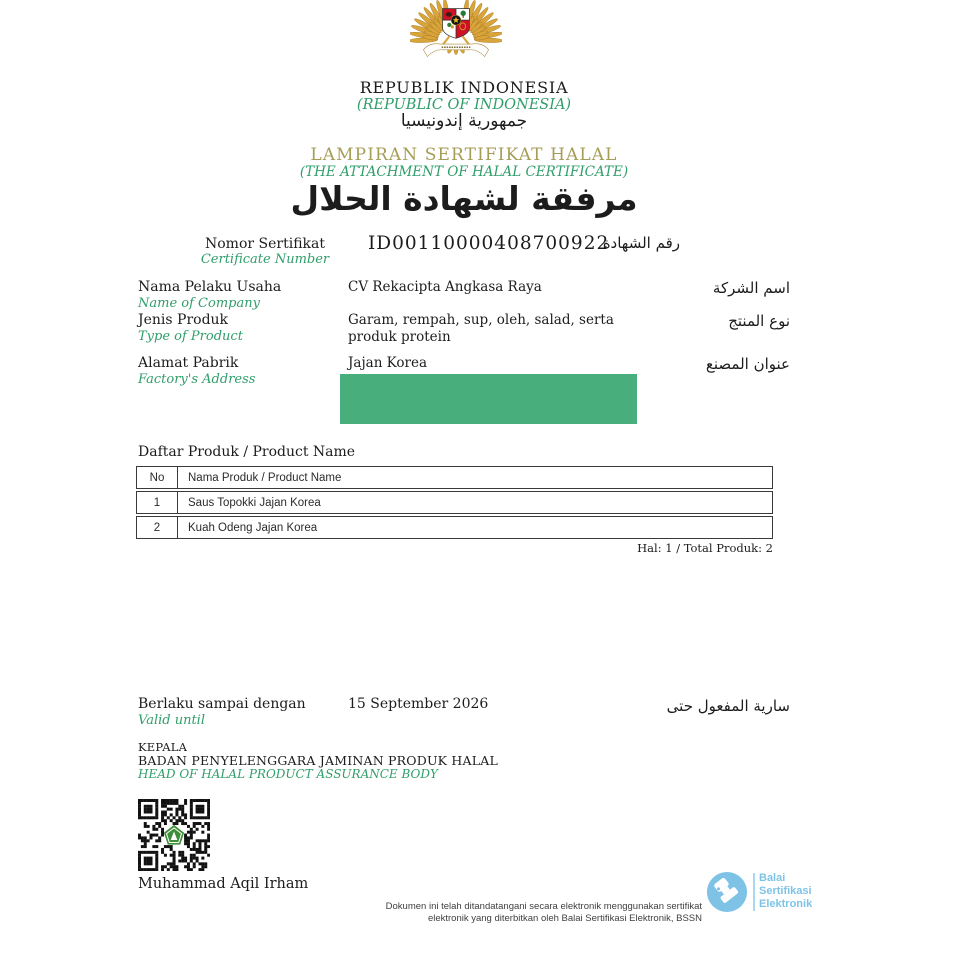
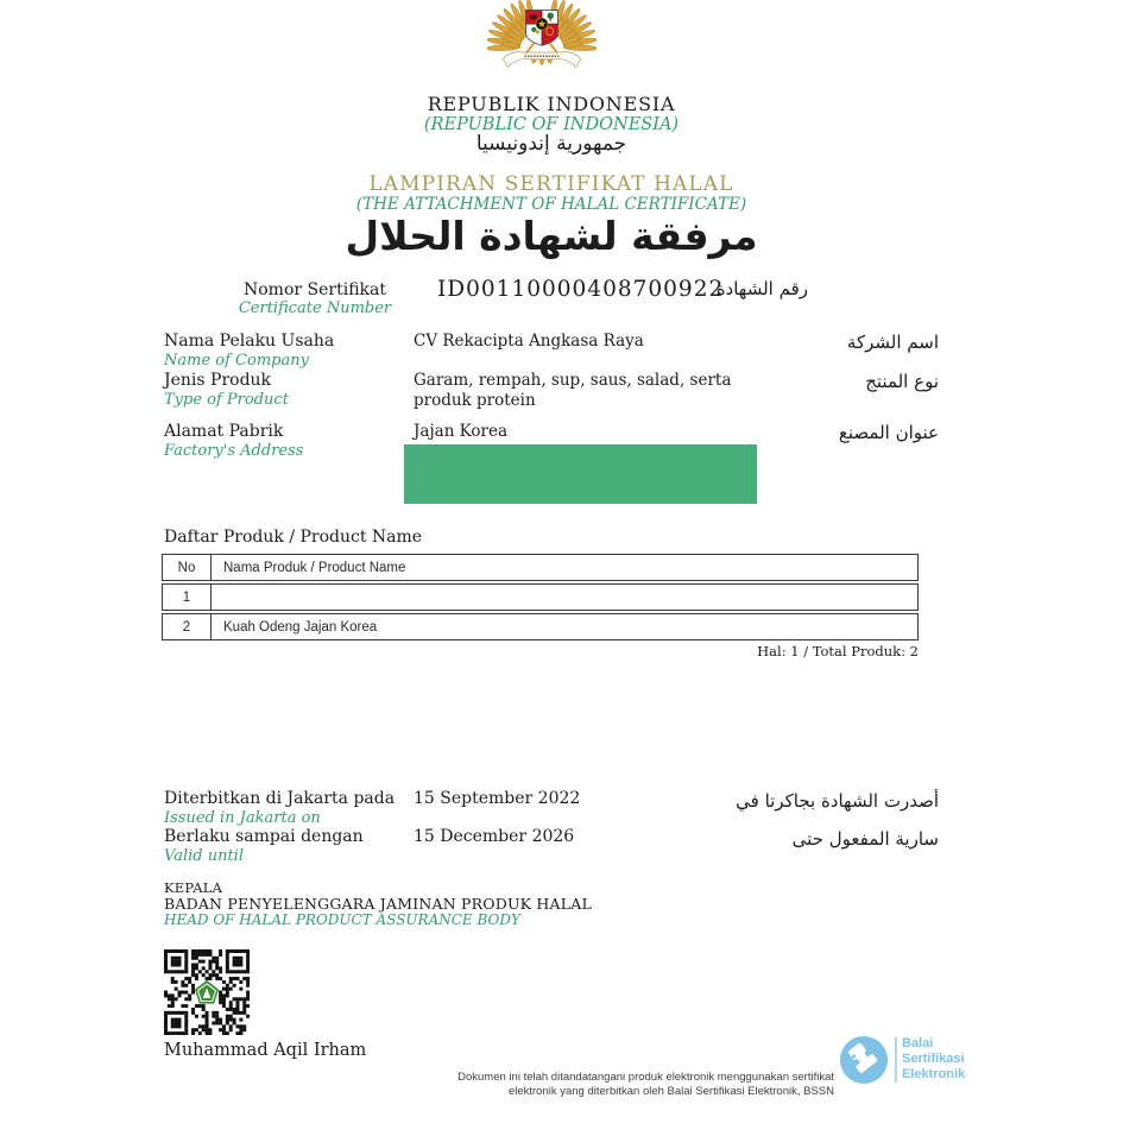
  REPUBLIK INDONESIA
  (REPUBLIC OF INDONESIA)
  جمهورية إندونيسيا
  LAMPIRAN SERTIFIKAT HALAL
  (THE ATTACHMENT OF HALAL CERTIFICATE)
  مرفقة لشهادة الحلال
  Nomor Sertifikat
  Certificate Number
  ID00110000408700922
  رقم الشهادة
  Nama Pelaku Usaha
  Name of Company
  CV Rekacipta Angkasa Raya
  اسم الشركة
  Jenis Produk
  Type of Product
- Garam, rempah, sup, oleh, salad, serta produk protein
+ Garam, rempah, sup, saus, salad, serta produk protein
  نوع المنتج
  Alamat Pabrik
  Factory's Address
  Jajan Korea
  عنوان المصنع
  Daftar Produk / Product Name
  No
  Nama Produk / Product Name
  1
- Saus Topokki Jajan Korea
  2
  Kuah Odeng Jajan Korea
  Hal: 1 / Total Produk: 2
+ Diterbitkan di Jakarta pada
+ Issued in Jakarta on
+ 15 September 2022
+ أصدرت الشهادة بجاكرتا في
  Berlaku sampai dengan
  Valid until
- 15 September 2026
+ 15 December 2026
  سارية المفعول حتى
  KEPALA
  BADAN PENYELENGGARA JAMINAN PRODUK HALAL
  HEAD OF HALAL PRODUCT ASSURANCE BODY
  Muhammad Aqil Irham
- Dokumen ini telah ditandatangani secara elektronik menggunakan sertifikat
+ Dokumen ini telah ditandatangani produk elektronik menggunakan sertifikat
  elektronik yang diterbitkan oleh Balai Sertifikasi Elektronik, BSSN
  Balai
  Sertifikasi
  Elektronik
